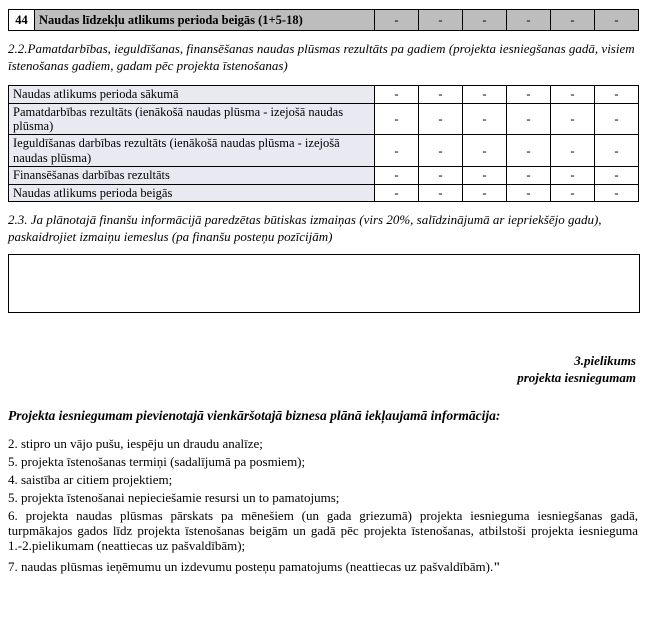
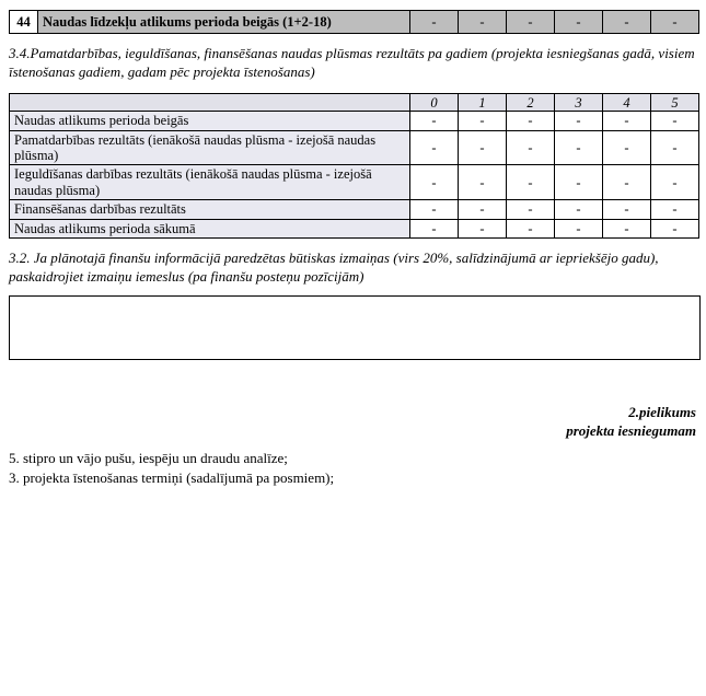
- 44	Naudas līdzekļu atlikums perioda beigās (1+5-18)	-	-	-	-	-	-
+ 44	Naudas līdzekļu atlikums perioda beigās (1+2-18)	-	-	-	-	-	-
- 2.2.Pamatdarbības, ieguldīšanas, finansēšanas naudas plūsmas rezultāts pa gadiem (projekta iesniegšanas gadā, visiem īstenošanas gadiem, gadam pēc projekta īstenošanas)
+ 3.4.Pamatdarbības, ieguldīšanas, finansēšanas naudas plūsmas rezultāts pa gadiem (projekta iesniegšanas gadā, visiem īstenošanas gadiem, gadam pēc projekta īstenošanas)
+ 	0	1	2	3	4	5
- Naudas atlikums perioda sākumā	-	-	-	-	-	-
+ Naudas atlikums perioda beigās	-	-	-	-	-	-
  Pamatdarbības rezultāts (ienākošā naudas plūsma - izejošā naudas plūsma)	-	-	-	-	-	-
  Ieguldīšanas darbības rezultāts (ienākošā naudas plūsma - izejošā naudas plūsma)	-	-	-	-	-	-
  Finansēšanas darbības rezultāts	-	-	-	-	-	-
- Naudas atlikums perioda beigās	-	-	-	-	-	-
+ Naudas atlikums perioda sākumā	-	-	-	-	-	-
- 2.3. Ja plānotajā finanšu informācijā paredzētas būtiskas izmaiņas (virs 20%, salīdzinājumā ar iepriekšējo gadu), paskaidrojiet izmaiņu iemeslus (pa finanšu posteņu pozīcijām)
+ 3.2. Ja plānotajā finanšu informācijā paredzētas būtiskas izmaiņas (virs 20%, salīdzinājumā ar iepriekšējo gadu), paskaidrojiet izmaiņu iemeslus (pa finanšu posteņu pozīcijām)
- 3.pielikums
+ 2.pielikums
  projekta iesniegumam
- Projekta iesniegumam pievienotajā vienkāršotajā biznesa plānā iekļaujamā informācija:
- 2. stipro un vājo pušu, iespēju un draudu analīze;
+ 5. stipro un vājo pušu, iespēju un draudu analīze;
- 5. projekta īstenošanas termiņi (sadalījumā pa posmiem);
+ 3. projekta īstenošanas termiņi (sadalījumā pa posmiem);
- 4. saistība ar citiem projektiem;
- 5. projekta īstenošanai nepieciešamie resursi un to pamatojums;
- 6. projekta naudas plūsmas pārskats pa mēnešiem (un gada griezumā) projekta iesnieguma iesniegšanas gadā, turpmākajos gados līdz projekta īstenošanas beigām un gadā pēc projekta īstenošanas, atbilstoši projekta iesnieguma 1.-2.pielikumam (neattiecas uz pašvaldībām);
- 7. naudas plūsmas ieņēmumu un izdevumu posteņu pamatojums (neattiecas uz pašvaldībām)."
